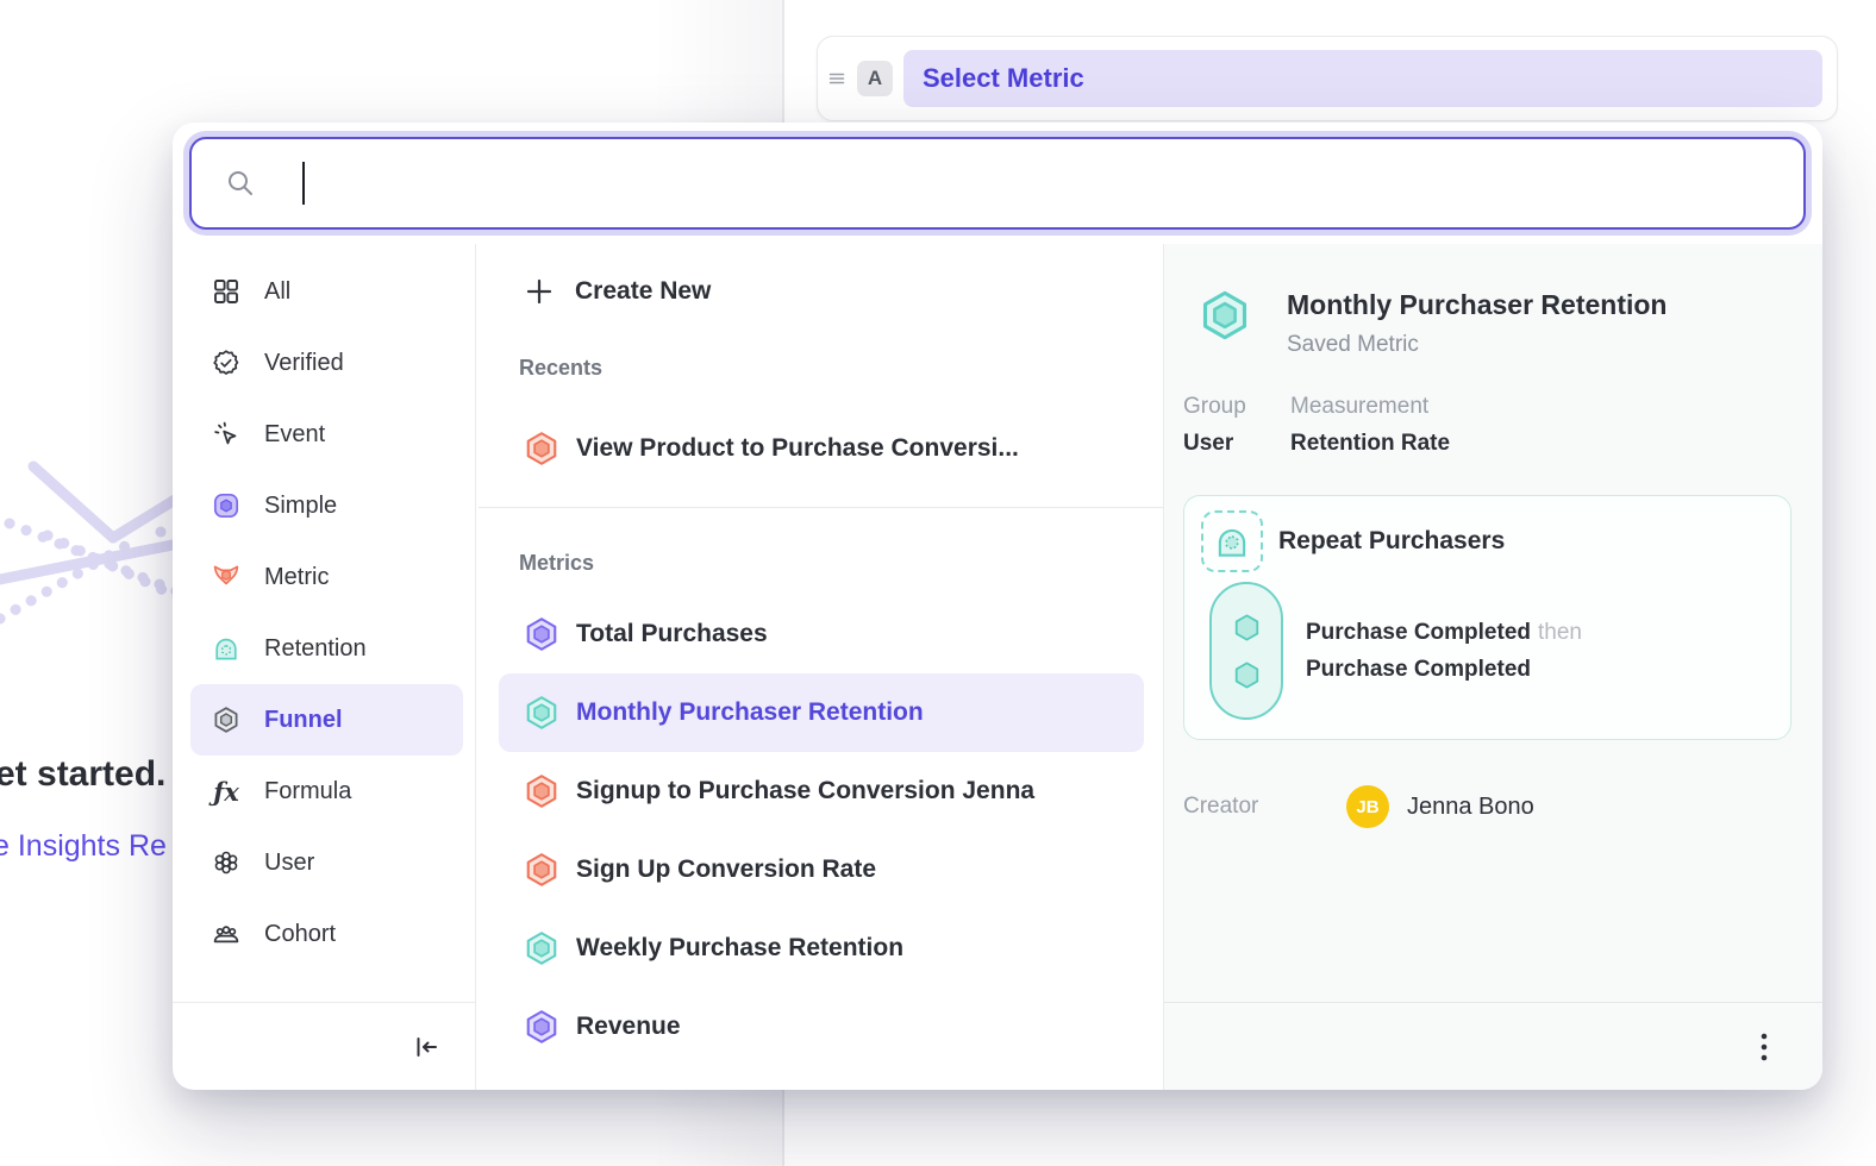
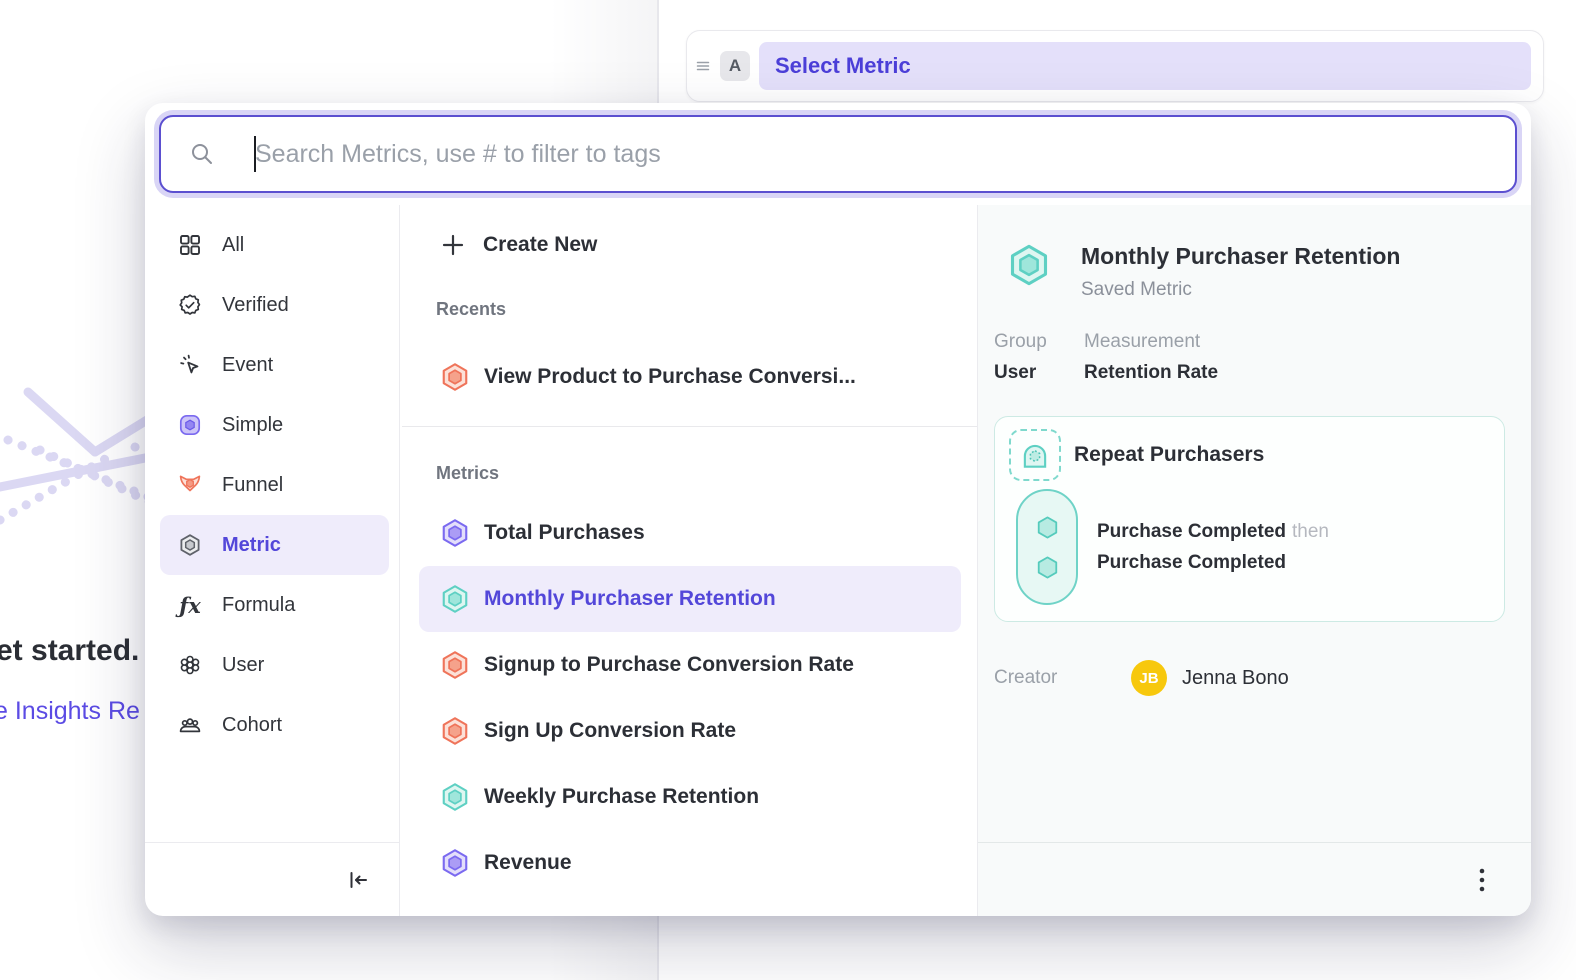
  et started.
  e Insights Re
  A
  Select Metric
+ Search Metrics, use # to filter to tags
  All
  Verified
  Event
  Simple
- Metric
+ Funnel
- Retention
- Funnel
+ Metric
  ƒx
  Formula
  User
  Cohort
  Create New
  Recents
  View Product to Purchase Conversi...
  Metrics
  Total Purchases
  Monthly Purchaser Retention
- Signup to Purchase Conversion Jenna
+ Signup to Purchase Conversion Rate
  Sign Up Conversion Rate
  Weekly Purchase Retention
  Revenue
  Monthly Purchaser Retention
  Saved Metric
  Group
  User
  Measurement
  Retention Rate
  Repeat Purchasers
  Purchase Completed then
  Purchase Completed
  Creator
  JB
  Jenna Bono
